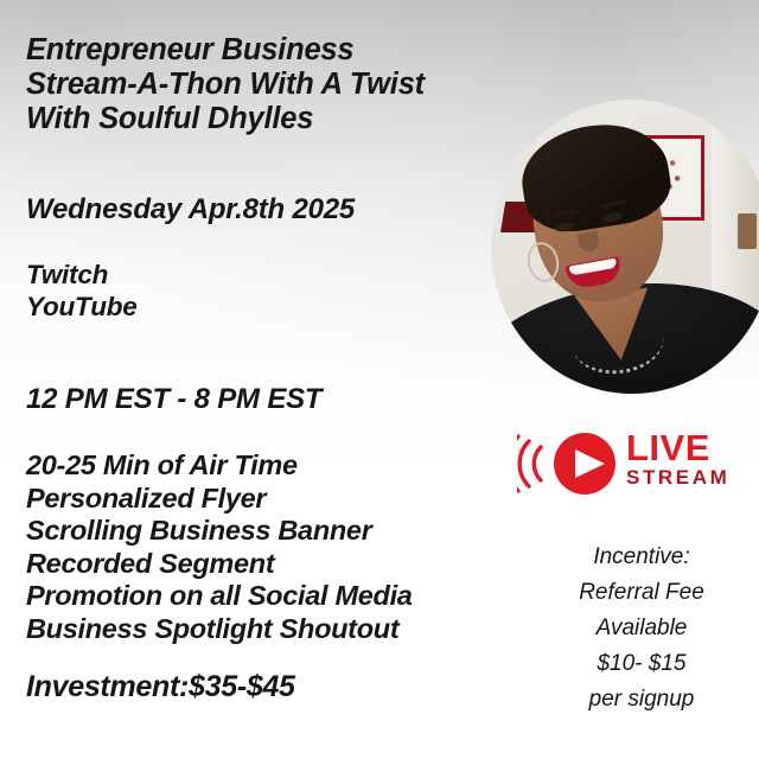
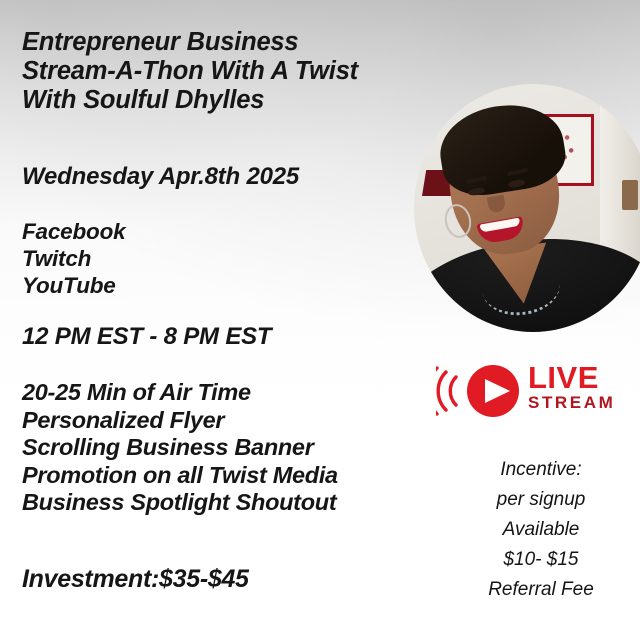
  Entrepreneur Business
  Stream-A-Thon With A Twist
  With Soulful Dhylles
  Wednesday Apr.8th 2025
+ Facebook
  Twitch
  YouTube
  12 PM EST - 8 PM EST
  20-25 Min of Air Time
  Personalized Flyer
  Scrolling Business Banner
- Recorded Segment
- Promotion on all Social Media
+ Promotion on all Twist Media
  Business Spotlight Shoutout
  Investment:$35-$45
  LIVE
  STREAM
  Incentive:
- Referral Fee
+ per signup
  Available
  $10- $15
- per signup
+ Referral Fee
